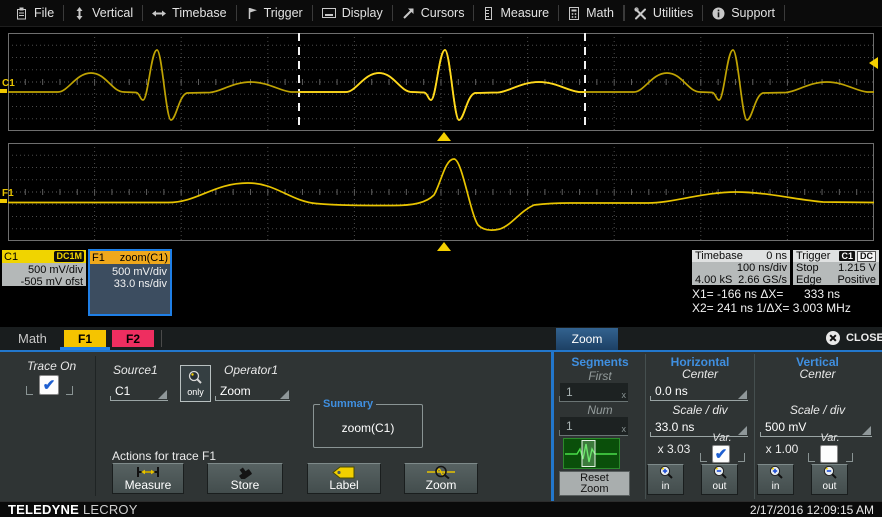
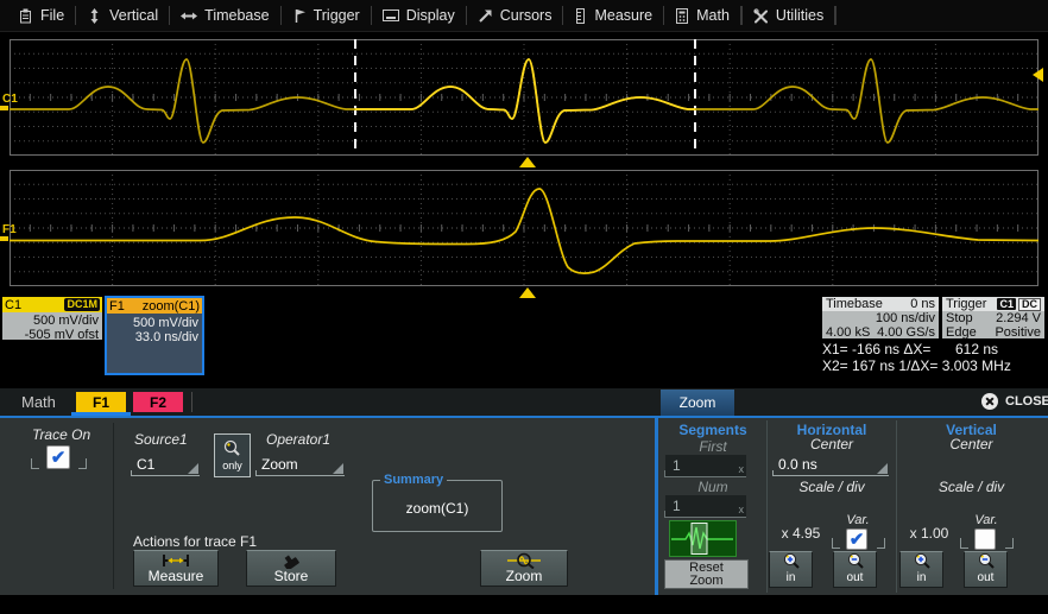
  File
  Vertical
  Timebase
  Trigger
  Display
  Cursors
  Measure
  Math
  Utilities
- Support
  C1
  F1
  C1
  DC1M
  500 mV/div
  -505 mV ofst
  F1
  zoom(C1)
  500 mV/div
  33.0 ns/div
  Timebase
  0 ns
  100 ns/div
  4.00 kS
- 2.66 GS/s
+ 4.00 GS/s
  Trigger
  C1
  DC
  Stop
- 1.215 V
+ 2.294 V
  Edge
  Positive
  X1=
  -166 ns
  ΔX=
- 333 ns
+ 612 ns
  X2=
- 241 ns
+ 167 ns
  1/ΔX=
  3.003 MHz
  Math
  F1
  F2
  Zoom
  CLOSE
  Trace On
  Source1
  C1
  only
  Operator1
  Zoom
  Summary
  zoom(C1)
  Actions for trace F1
  Measure
  Store
- Label
  Zoom
  Segments
  First
  1
  x
  Num
  1
  x
  Reset
  Zoom
  Horizontal
  Center
  0.0 ns
  Scale / div
- 33.0 ns
- x 3.03
+ x 4.95
  Var.
  in
  out
  Vertical
  Center
  Scale / div
- 500 mV
  x 1.00
  Var.
  in
  out
- TELEDYNE LECROY
- 2/17/2016 12:09:15 AM
